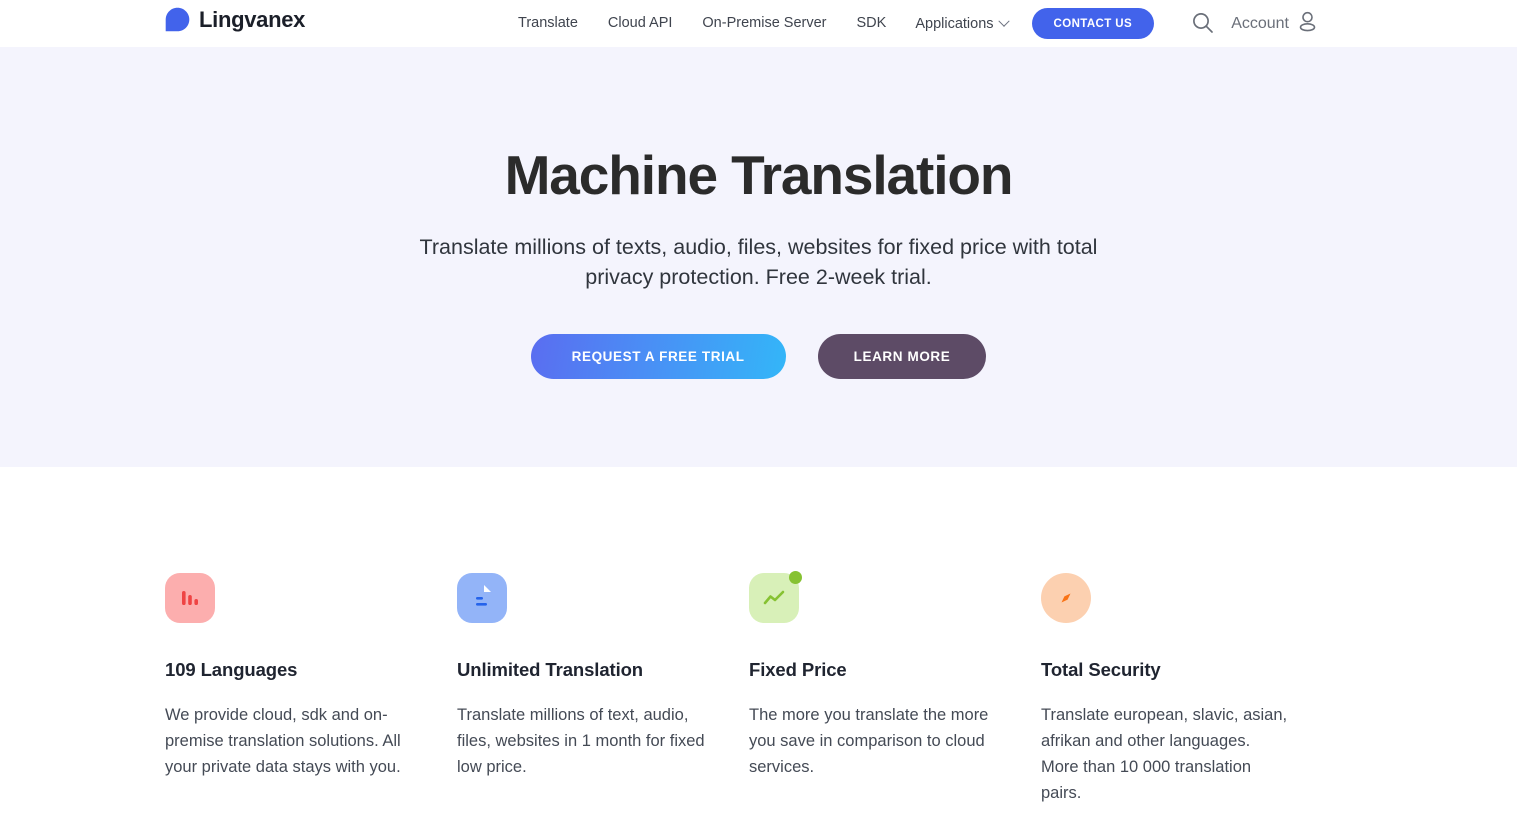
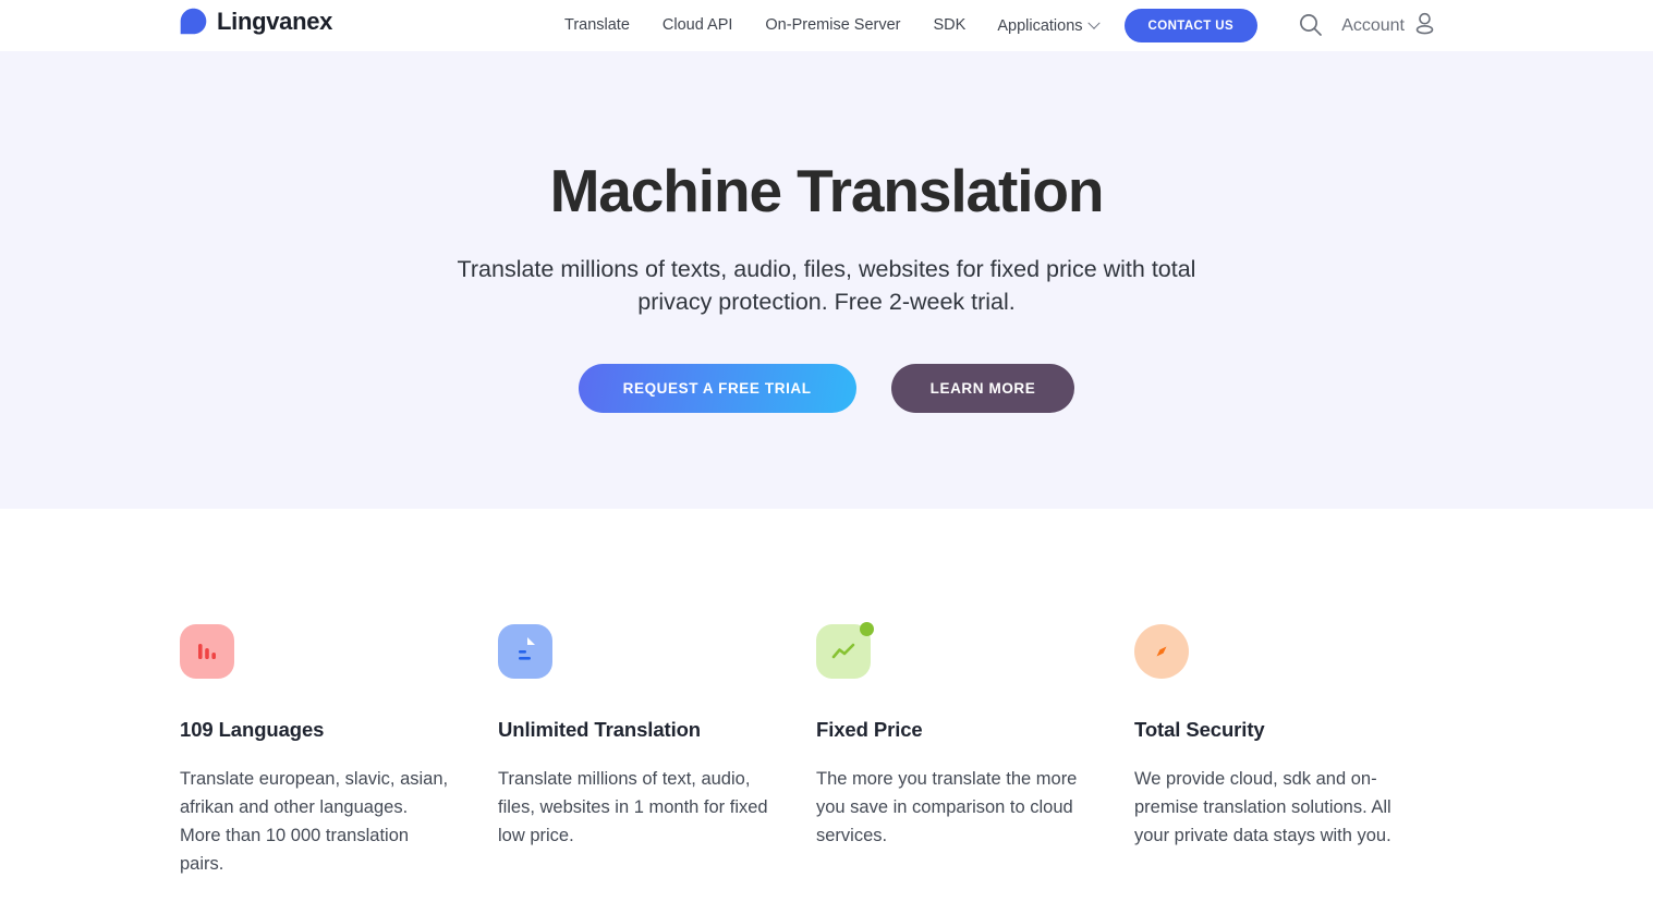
  Lingvanex
  Translate
  Cloud API
  On-Premise Server
  SDK
  Applications
  CONTACT US
  Account
  Machine Translation
  Translate millions of texts, audio, files, websites for fixed price with total privacy protection. Free 2-week trial.
  REQUEST A FREE TRIAL
  LEARN MORE
  109 Languages
- We provide cloud, sdk and on-premise translation solutions. All your private data stays with you.
+ Translate european, slavic, asian, afrikan and other languages. More than 10 000 translation pairs.
  Unlimited Translation
  Translate millions of text, audio, files, websites in 1 month for fixed low price.
  Fixed Price
  The more you translate the more you save in comparison to cloud services.
  Total Security
- Translate european, slavic, asian, afrikan and other languages. More than 10 000 translation pairs.
+ We provide cloud, sdk and on-premise translation solutions. All your private data stays with you.
